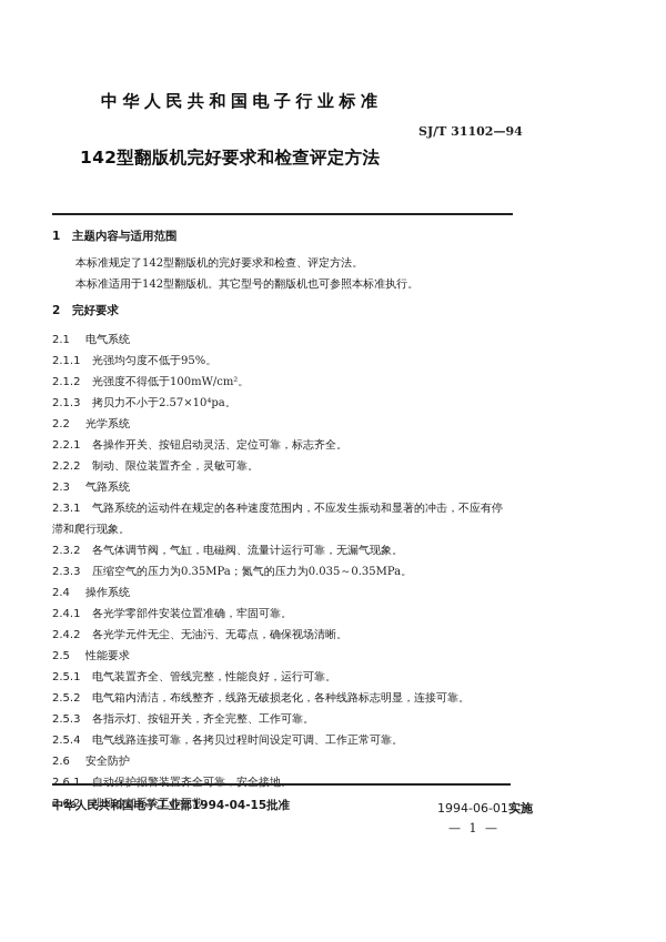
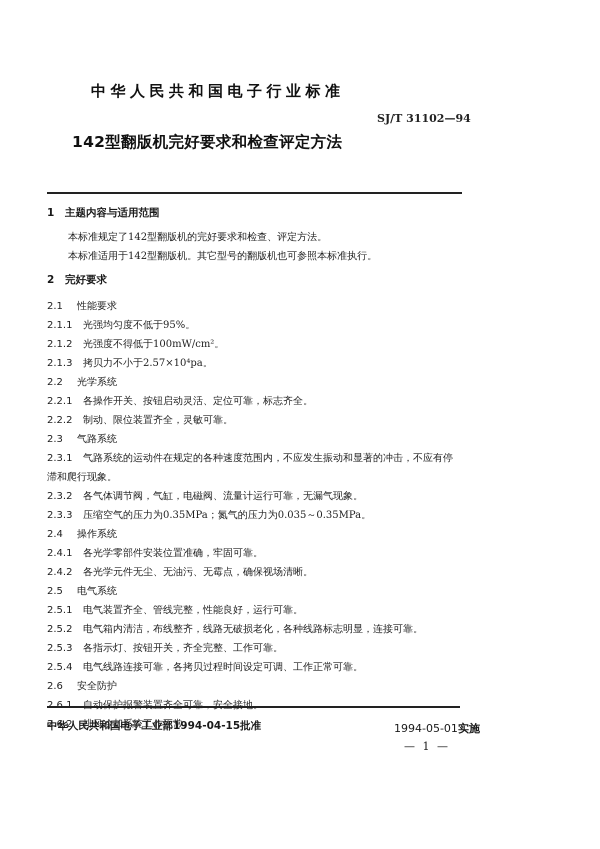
  中华人民共和国电子行业标准
  SJ/T 31102—94
  142型翻版机完好要求和检查评定方法
  1 主题内容与适用范围
  2 完好要求
  本标准规定了142型翻版机的完好要求和检查、评定方法。
  本标准适用于142型翻版机。其它型号的翻版机也可参照本标准执行。
- 2.1 电气系统
+ 2.1 性能要求
  2.1.1 光强均匀度不低于95%。
  2.1.2 光强度不得低于100mW/cm²。
  2.1.3 拷贝力不小于2.57×10⁴pa。
  2.2 光学系统
  2.2.1 各操作开关、按钮启动灵活、定位可靠，标志齐全。
  2.2.2 制动、限位装置齐全，灵敏可靠。
  2.3 气路系统
  2.3.1 气路系统的运动件在规定的各种速度范围内，不应发生振动和显著的冲击，不应有停
  滞和爬行现象。
  2.3.2 各气体调节阀，气缸，电磁阀、流量计运行可靠，无漏气现象。
  2.3.3 压缩空气的压力为0.35MPa；氮气的压力为0.035～0.35MPa。
  2.4 操作系统
  2.4.1 各光学零部件安装位置准确，牢固可靠。
  2.4.2 各光学元件无尘、无油污、无霉点，确保视场清晰。
- 2.5 性能要求
+ 2.5 电气系统
  2.5.1 电气装置齐全、管线完整，性能良好，运行可靠。
  2.5.2 电气箱内清洁，布线整齐，线路无破损老化，各种线路标志明显，连接可靠。
  2.5.3 各指示灯、按钮开关，齐全完整、工作可靠。
  2.5.4 电气线路连接可靠，各拷贝过程时间设定可调、工作正常可靠。
  2.6 安全防护
  2.6.2 排风冷却系统工作正常。
  中华人民共和国电子工业部1994-04-15批准
- 1994-06-01实施
+ 1994-05-01实施
  — 1 —
